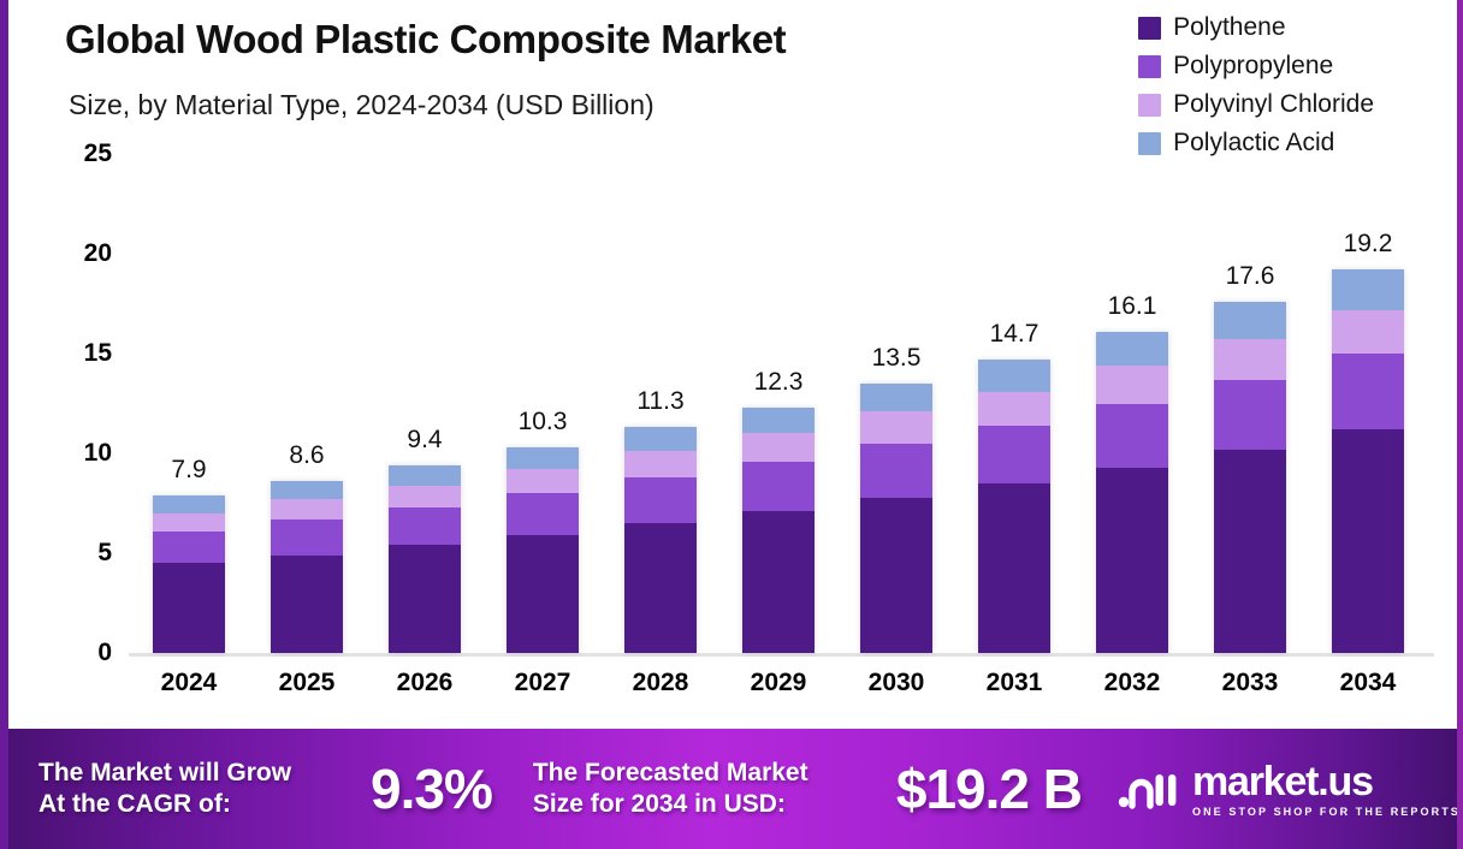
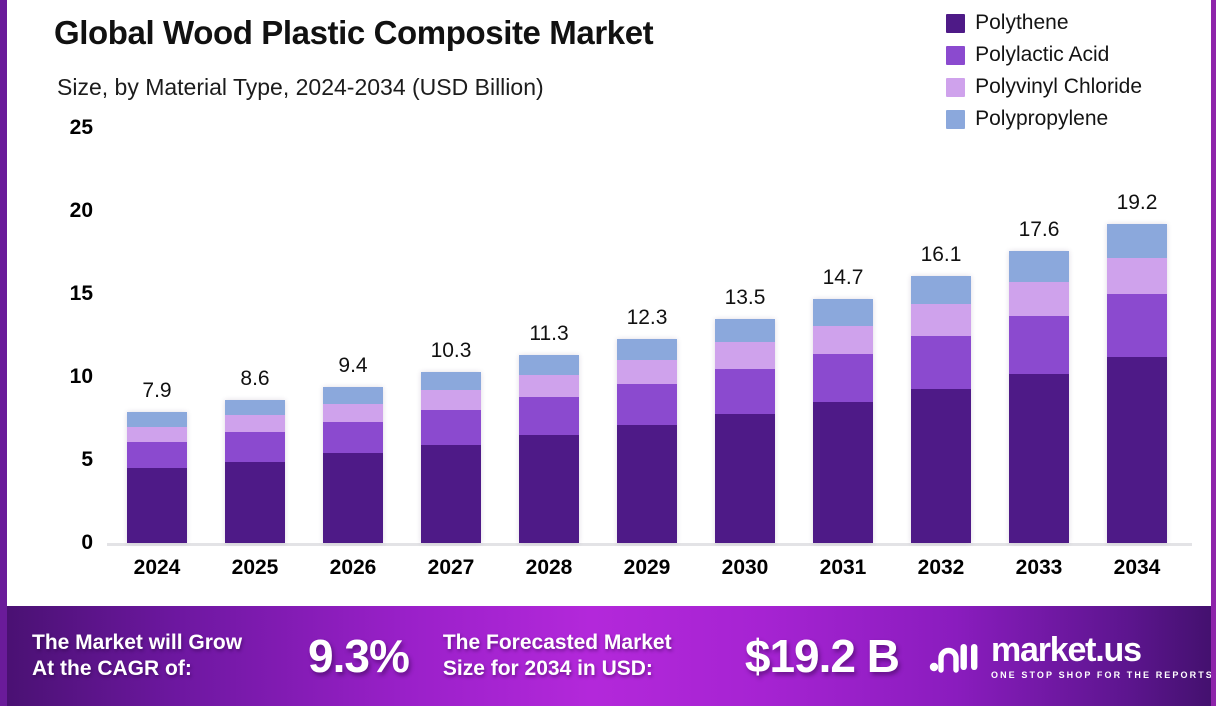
  Global Wood Plastic Composite Market
  Size, by Material Type, 2024-2034 (USD Billion)
  Polythene
- Polypropylene
+ Polylactic Acid
  Polyvinyl Chloride
- Polylactic Acid
+ Polypropylene
  0
  5
  10
  15
  20
  25
  7.9
  2024
  8.6
  2025
  9.4
  2026
  10.3
  2027
  11.3
  2028
  12.3
  2029
  13.5
  2030
  14.7
  2031
  16.1
  2032
  17.6
  2033
  19.2
  2034
  The Market will Grow
  At the CAGR of:
  9.3%
  The Forecasted Market
  Size for 2034 in USD:
  $19.2 B
  market.us
  ONE STOP SHOP FOR THE REPORTS
